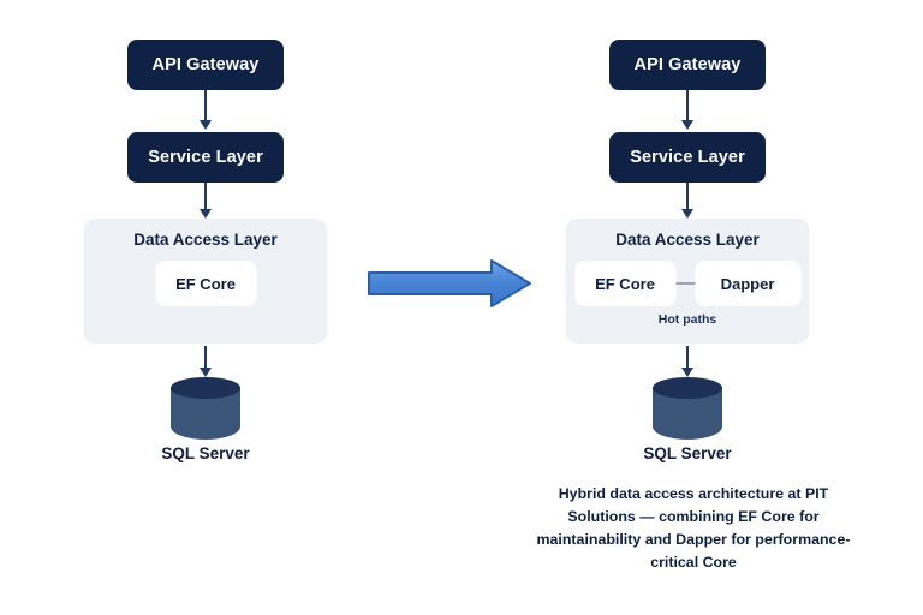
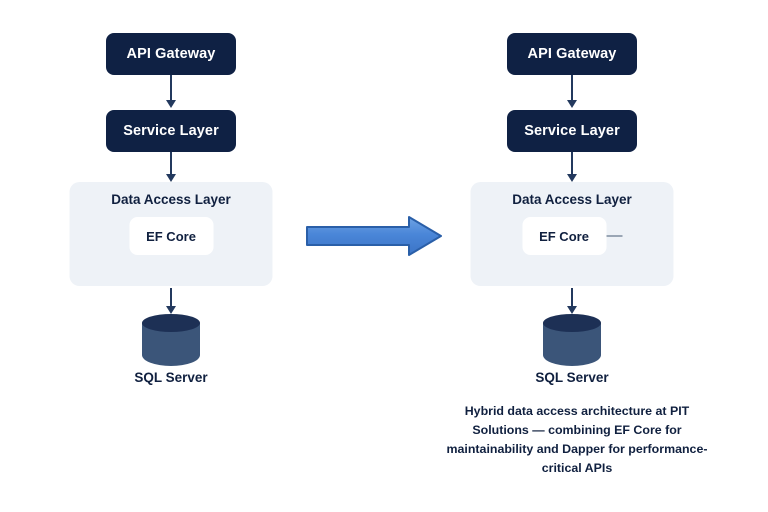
  API Gateway
  Service Layer
  Data Access Layer
  EF Core
  SQL Server
  API Gateway
  Service Layer
  Data Access Layer
  EF Core
- Dapper
- Hot paths
  SQL Server
- Hybrid data access architecture at PIT Solutions — combining EF Core for maintainability and Dapper for performance-critical Core
+ Hybrid data access architecture at PIT Solutions — combining EF Core for maintainability and Dapper for performance-critical APIs
